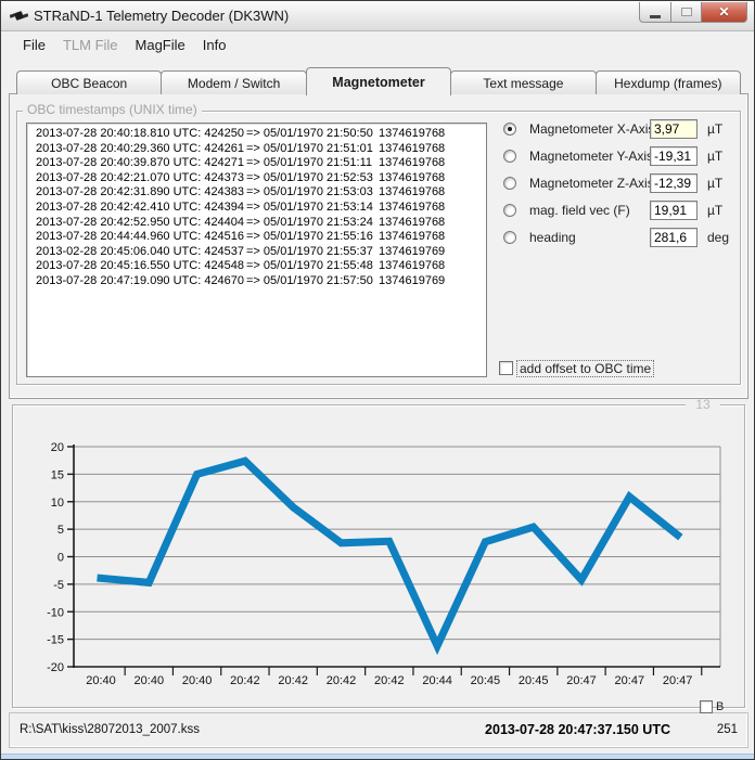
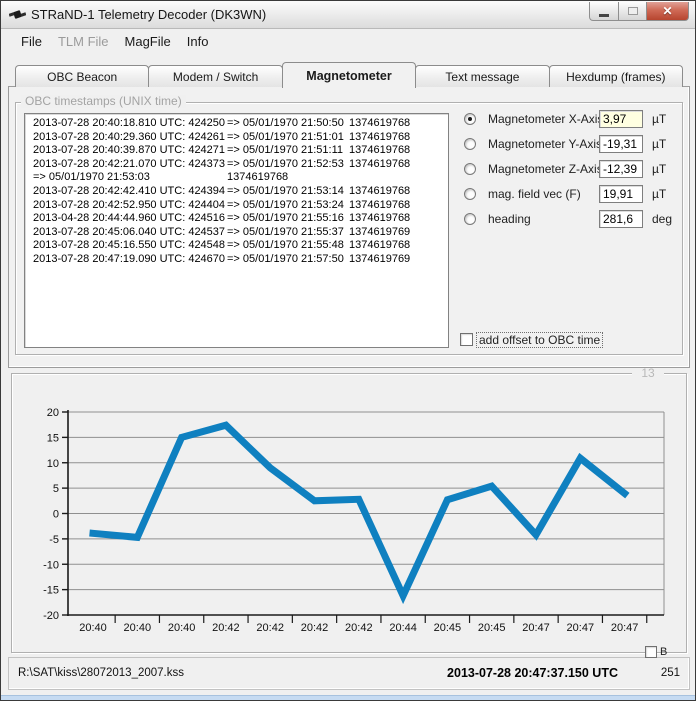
  STRaND-1 Telemetry Decoder (DK3WN)
  ✕
  File
  TLM File
  MagFile
  Info
  OBC Beacon
  Modem / Switch
  Magnetometer
  Text message
  Hexdump (frames)
  OBC timestamps (UNIX time)
  2013-07-28 20:40:18.810 UTC: 424250
  => 05/01/1970 21:50:50
  1374619768
  2013-07-28 20:40:29.360 UTC: 424261
  => 05/01/1970 21:51:01
  1374619768
  2013-07-28 20:40:39.870 UTC: 424271
  => 05/01/1970 21:51:11
  1374619768
  2013-07-28 20:42:21.070 UTC: 424373
  => 05/01/1970 21:52:53
  1374619768
- 2013-07-28 20:42:31.890 UTC: 424383
  => 05/01/1970 21:53:03
  1374619768
  2013-07-28 20:42:42.410 UTC: 424394
  => 05/01/1970 21:53:14
  1374619768
  2013-07-28 20:42:52.950 UTC: 424404
  => 05/01/1970 21:53:24
  1374619768
- 2013-07-28 20:44:44.960 UTC: 424516
+ 2013-04-28 20:44:44.960 UTC: 424516
  => 05/01/1970 21:55:16
  1374619768
- 2013-02-28 20:45:06.040 UTC: 424537
+ 2013-07-28 20:45:06.040 UTC: 424537
  => 05/01/1970 21:55:37
  1374619769
  2013-07-28 20:45:16.550 UTC: 424548
  => 05/01/1970 21:55:48
  1374619768
  2013-07-28 20:47:19.090 UTC: 424670
  => 05/01/1970 21:57:50
  1374619769
  Magnetometer X-Axi
  3,97
  µT
  Magnetometer Y-Axi
  -19,31
  µT
  Magnetometer Z-Axi
  -12,39
  µT
  mag. field vec (F)
  19,91
  µT
  heading
  281,6
  deg
  add offset to OBC time
  20
  15
  10
  5
  0
  -5
  -10
  -15
  -20
  20:40
  20:40
  20:40
  20:42
  20:42
  20:42
  20:42
  20:44
  20:45
  20:45
  20:47
  20:47
  20:47
  13
  B
  R:\SAT\kiss\28072013_2007.kss
  2013-07-28 20:47:37.150 UTC
  251
